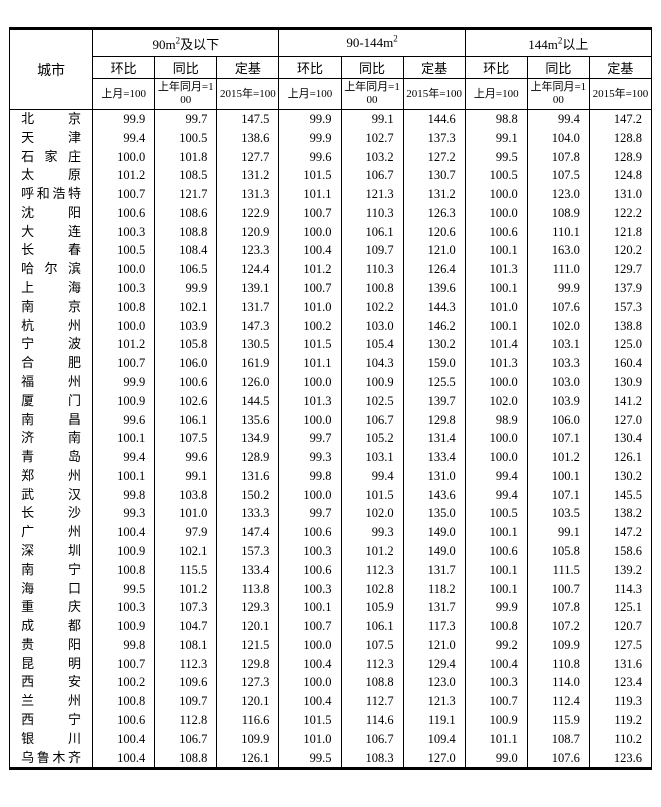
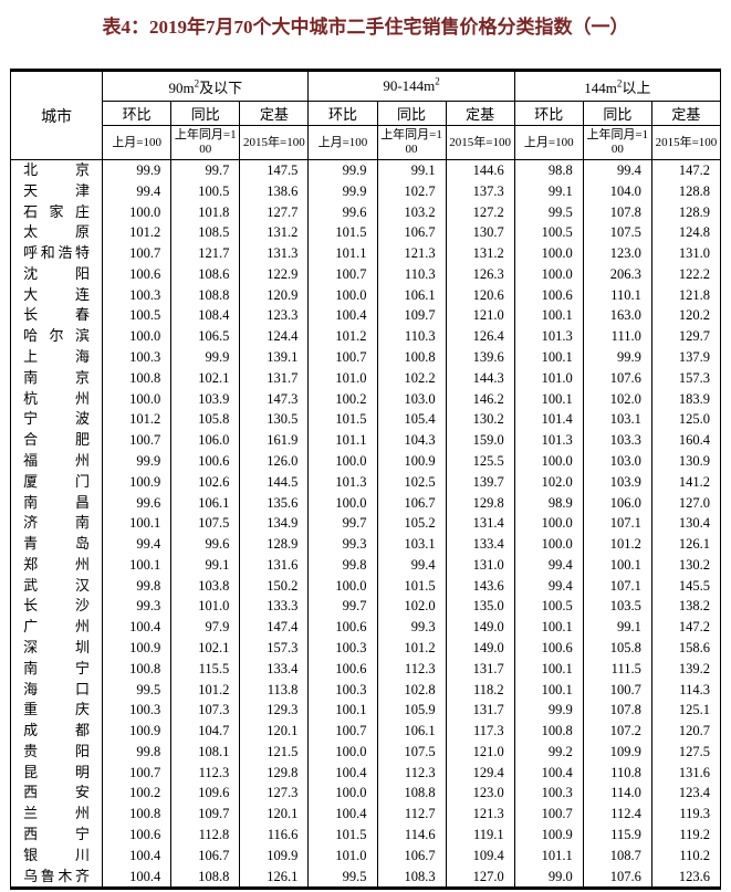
+ 表4：2019年7月70个大中城市二手住宅销售价格分类指数（一）
  城市	90m2及以下	90-144m2	144m2以上
  环比	同比	定基	环比	同比	定基	环比	同比	定基
  上月=100	上年同月=100	2015年=100	上月=100	上年同月=100	2015年=100	上月=100	上年同月=100	2015年=100
  北京	99.9	99.7	147.5	99.9	99.1	144.6	98.8	99.4	147.2
  天津	99.4	100.5	138.6	99.9	102.7	137.3	99.1	104.0	128.8
  石家庄	100.0	101.8	127.7	99.6	103.2	127.2	99.5	107.8	128.9
  太原	101.2	108.5	131.2	101.5	106.7	130.7	100.5	107.5	124.8
  呼和浩特	100.7	121.7	131.3	101.1	121.3	131.2	100.0	123.0	131.0
- 沈阳	100.6	108.6	122.9	100.7	110.3	126.3	100.0	108.9	122.2
+ 沈阳	100.6	108.6	122.9	100.7	110.3	126.3	100.0	206.3	122.2
  大连	100.3	108.8	120.9	100.0	106.1	120.6	100.6	110.1	121.8
  长春	100.5	108.4	123.3	100.4	109.7	121.0	100.1	163.0	120.2
  哈尔滨	100.0	106.5	124.4	101.2	110.3	126.4	101.3	111.0	129.7
  上海	100.3	99.9	139.1	100.7	100.8	139.6	100.1	99.9	137.9
  南京	100.8	102.1	131.7	101.0	102.2	144.3	101.0	107.6	157.3
- 杭州	100.0	103.9	147.3	100.2	103.0	146.2	100.1	102.0	138.8
+ 杭州	100.0	103.9	147.3	100.2	103.0	146.2	100.1	102.0	183.9
  宁波	101.2	105.8	130.5	101.5	105.4	130.2	101.4	103.1	125.0
  合肥	100.7	106.0	161.9	101.1	104.3	159.0	101.3	103.3	160.4
  福州	99.9	100.6	126.0	100.0	100.9	125.5	100.0	103.0	130.9
  厦门	100.9	102.6	144.5	101.3	102.5	139.7	102.0	103.9	141.2
  南昌	99.6	106.1	135.6	100.0	106.7	129.8	98.9	106.0	127.0
  济南	100.1	107.5	134.9	99.7	105.2	131.4	100.0	107.1	130.4
  青岛	99.4	99.6	128.9	99.3	103.1	133.4	100.0	101.2	126.1
  郑州	100.1	99.1	131.6	99.8	99.4	131.0	99.4	100.1	130.2
  武汉	99.8	103.8	150.2	100.0	101.5	143.6	99.4	107.1	145.5
  长沙	99.3	101.0	133.3	99.7	102.0	135.0	100.5	103.5	138.2
  广州	100.4	97.9	147.4	100.6	99.3	149.0	100.1	99.1	147.2
  深圳	100.9	102.1	157.3	100.3	101.2	149.0	100.6	105.8	158.6
  南宁	100.8	115.5	133.4	100.6	112.3	131.7	100.1	111.5	139.2
  海口	99.5	101.2	113.8	100.3	102.8	118.2	100.1	100.7	114.3
  重庆	100.3	107.3	129.3	100.1	105.9	131.7	99.9	107.8	125.1
  成都	100.9	104.7	120.1	100.7	106.1	117.3	100.8	107.2	120.7
  贵阳	99.8	108.1	121.5	100.0	107.5	121.0	99.2	109.9	127.5
  昆明	100.7	112.3	129.8	100.4	112.3	129.4	100.4	110.8	131.6
  西安	100.2	109.6	127.3	100.0	108.8	123.0	100.3	114.0	123.4
  兰州	100.8	109.7	120.1	100.4	112.7	121.3	100.7	112.4	119.3
  西宁	100.6	112.8	116.6	101.5	114.6	119.1	100.9	115.9	119.2
  银川	100.4	106.7	109.9	101.0	106.7	109.4	101.1	108.7	110.2
  乌鲁木齐	100.4	108.8	126.1	99.5	108.3	127.0	99.0	107.6	123.6
